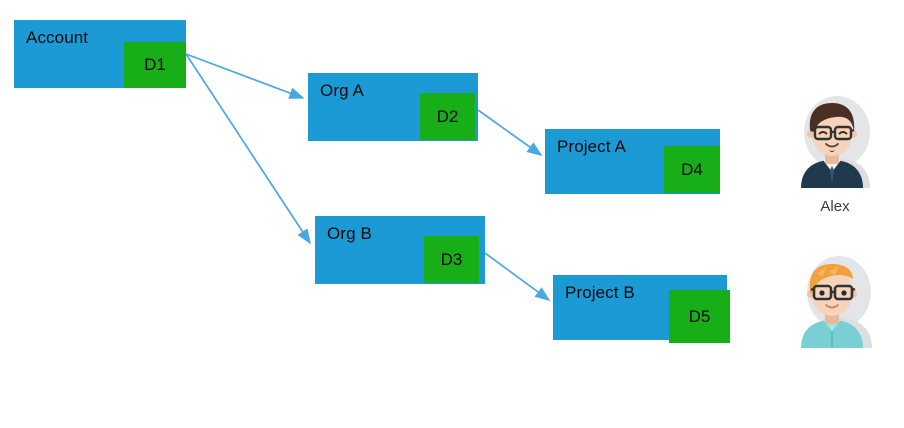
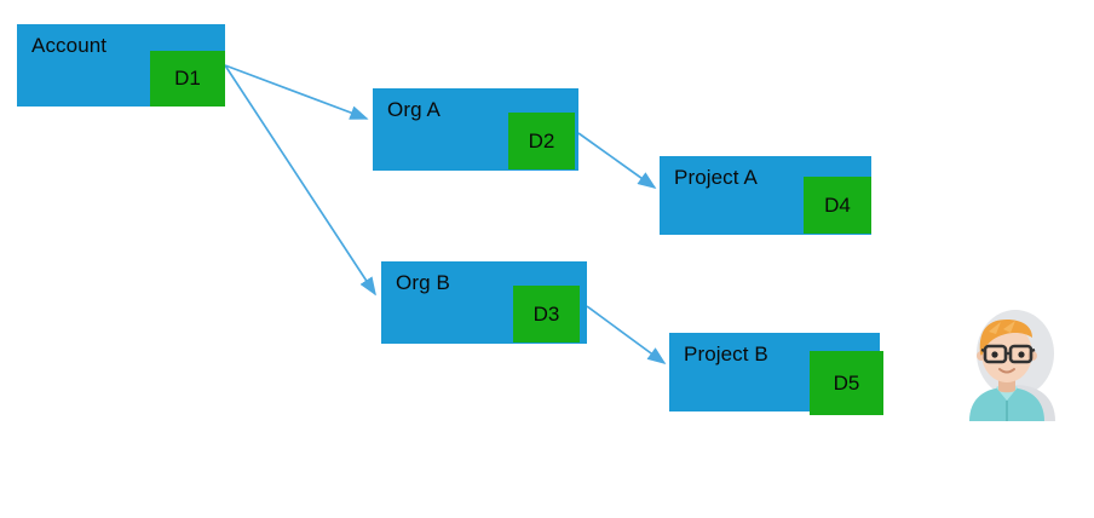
  Account
  D1
  Org A
  D2
  Project A
  D4
  Org B
  D3
  Project B
  D5
- Alex
